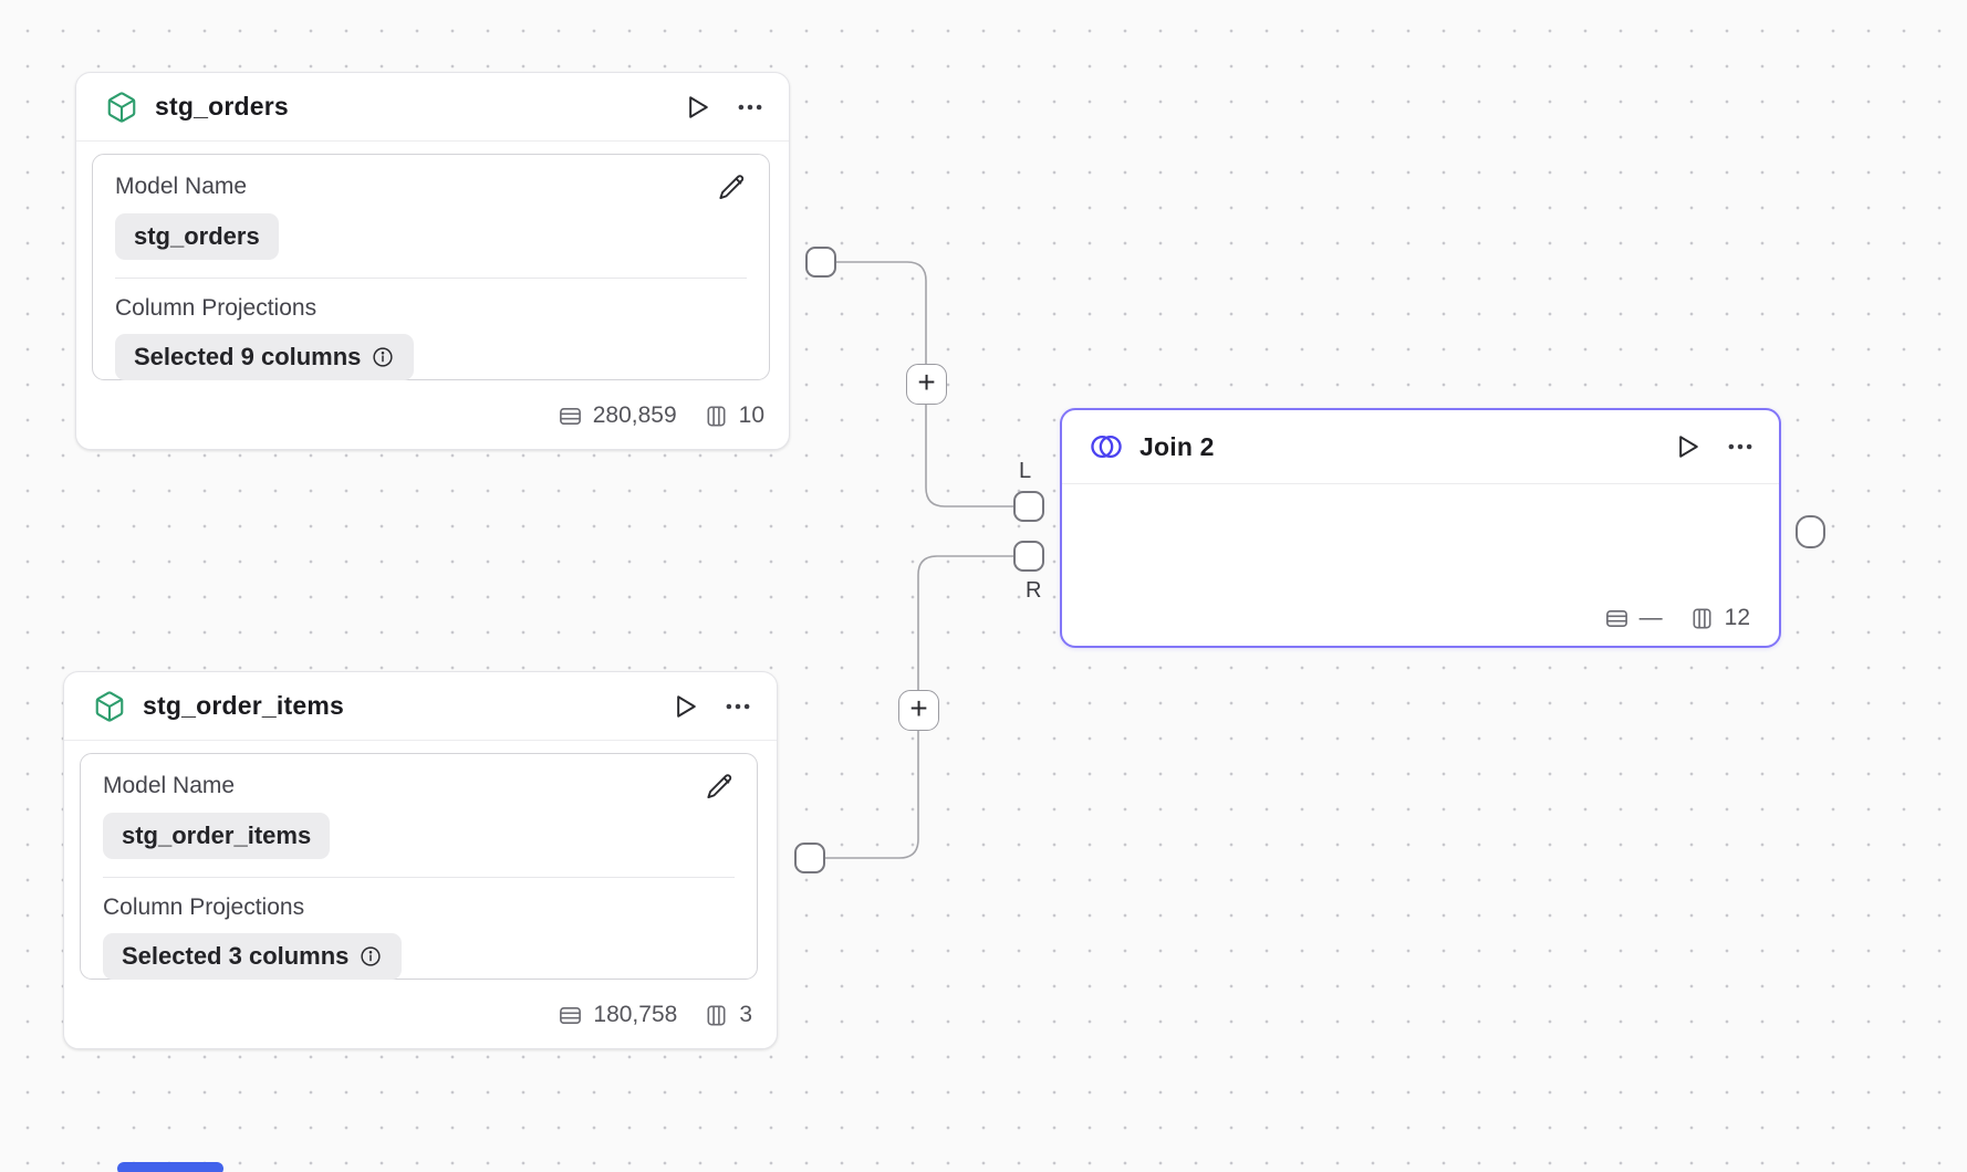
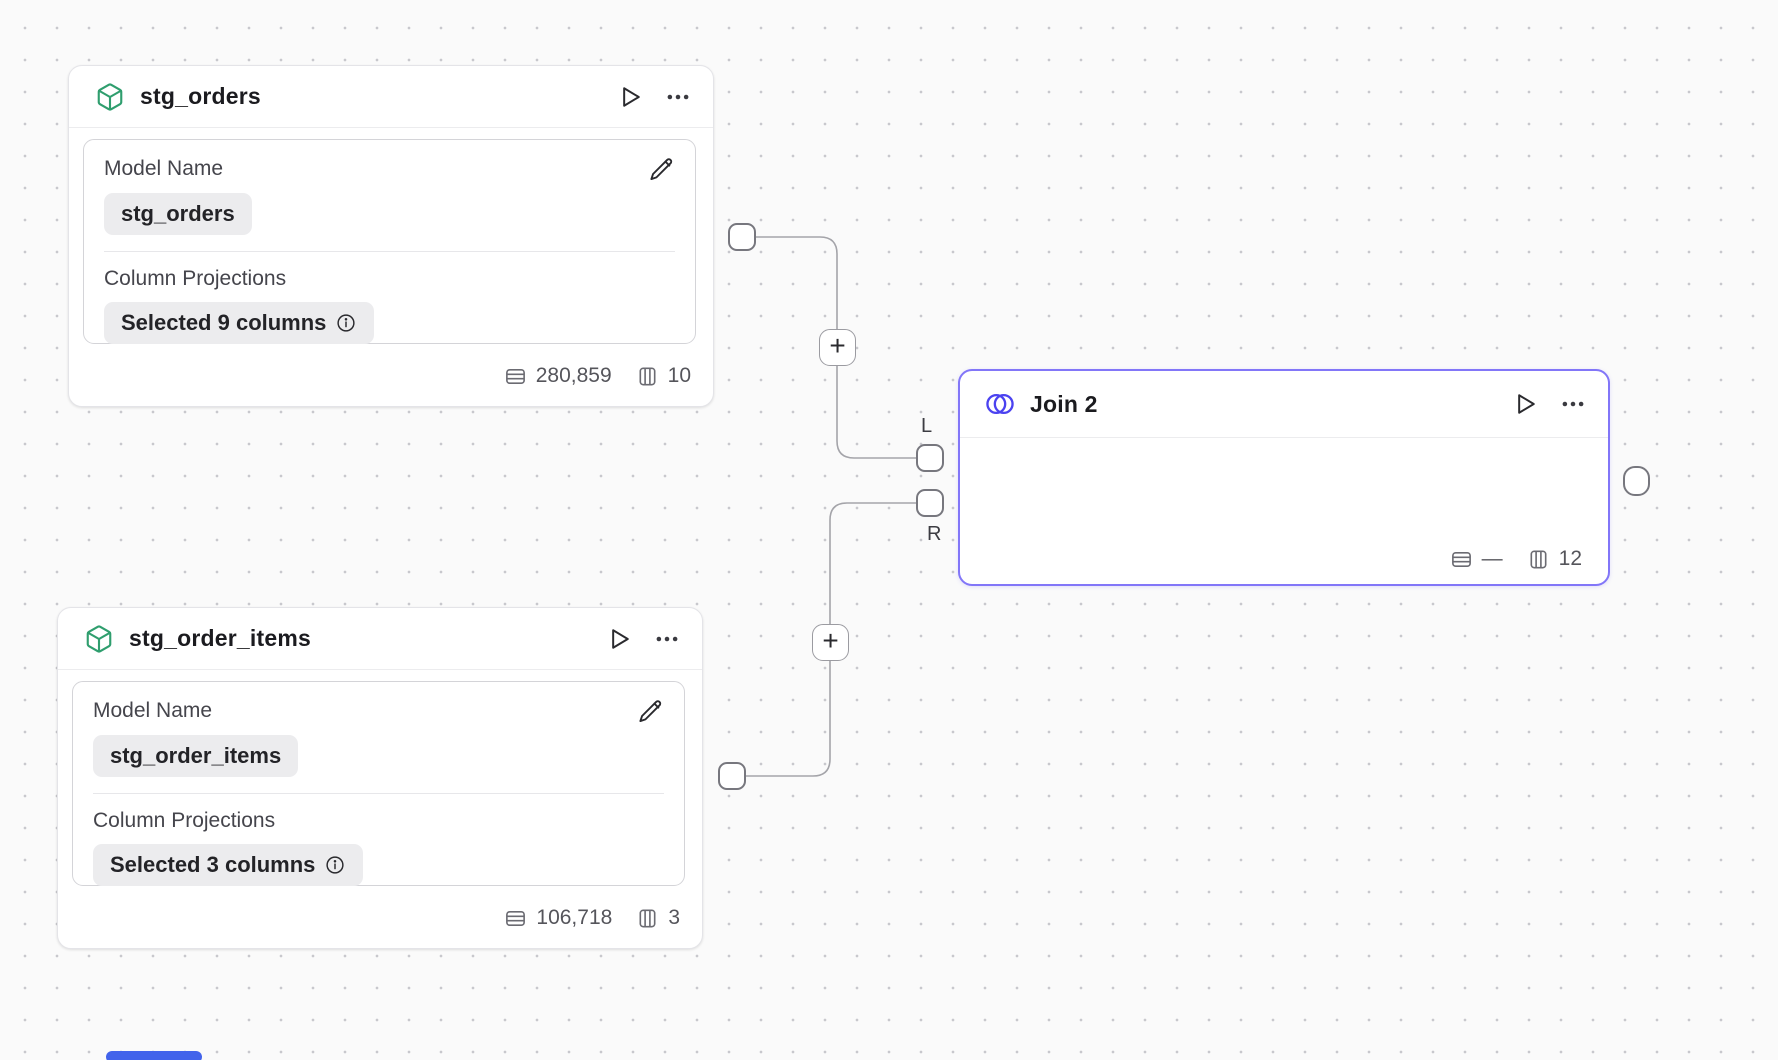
  stg_orders
  Model Name
  stg_orders
  Column Projections
  Selected 9 columns
  280,859
  10
  stg_order_items
  Model Name
  stg_order_items
  Column Projections
  Selected 3 columns
- 180,758
+ 106,718
  3
  Join 2
  —
  12
  L
  R
  +
  +
